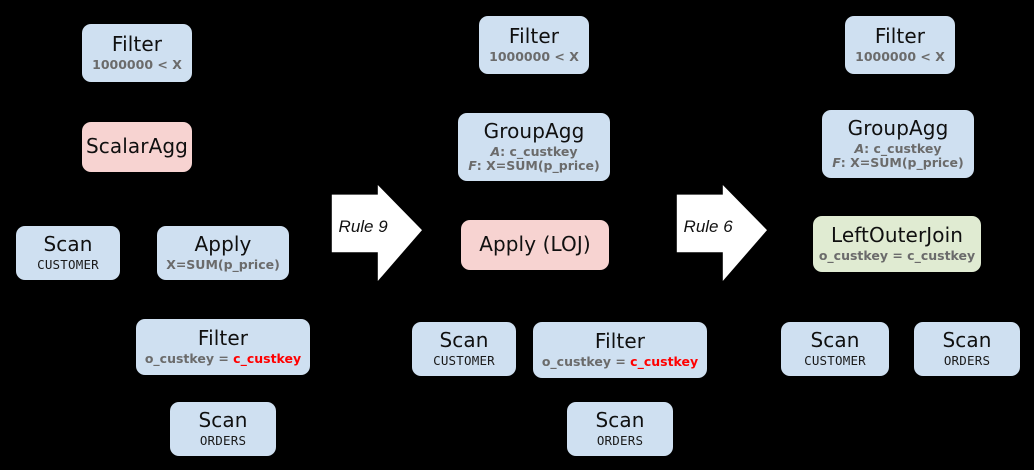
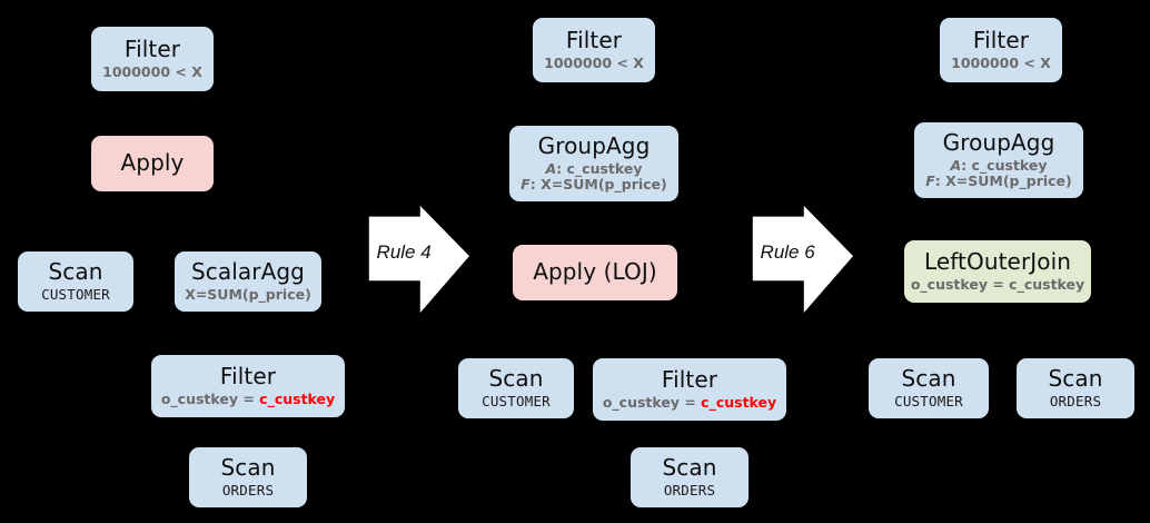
  Filter
  1000000 < X
- ScalarAgg
+ Apply
  Scan
  CUSTOMER
- Apply
+ ScalarAgg
  X=SUM(p_price)
  Filter
  o_custkey = c_custkey
  Scan
  ORDERS
  Filter
  1000000 < X
  GroupAgg
  A: c_custkey
  F: X=SUM(p_price)
  Apply (LOJ)
  Scan
  CUSTOMER
  Filter
  o_custkey = c_custkey
  Scan
  ORDERS
  Filter
  1000000 < X
  GroupAgg
  A: c_custkey
  F: X=SUM(p_price)
  LeftOuterJoin
  o_custkey = c_custkey
  Scan
  CUSTOMER
  Scan
  ORDERS
- Rule 9
+ Rule 4
  Rule 6
